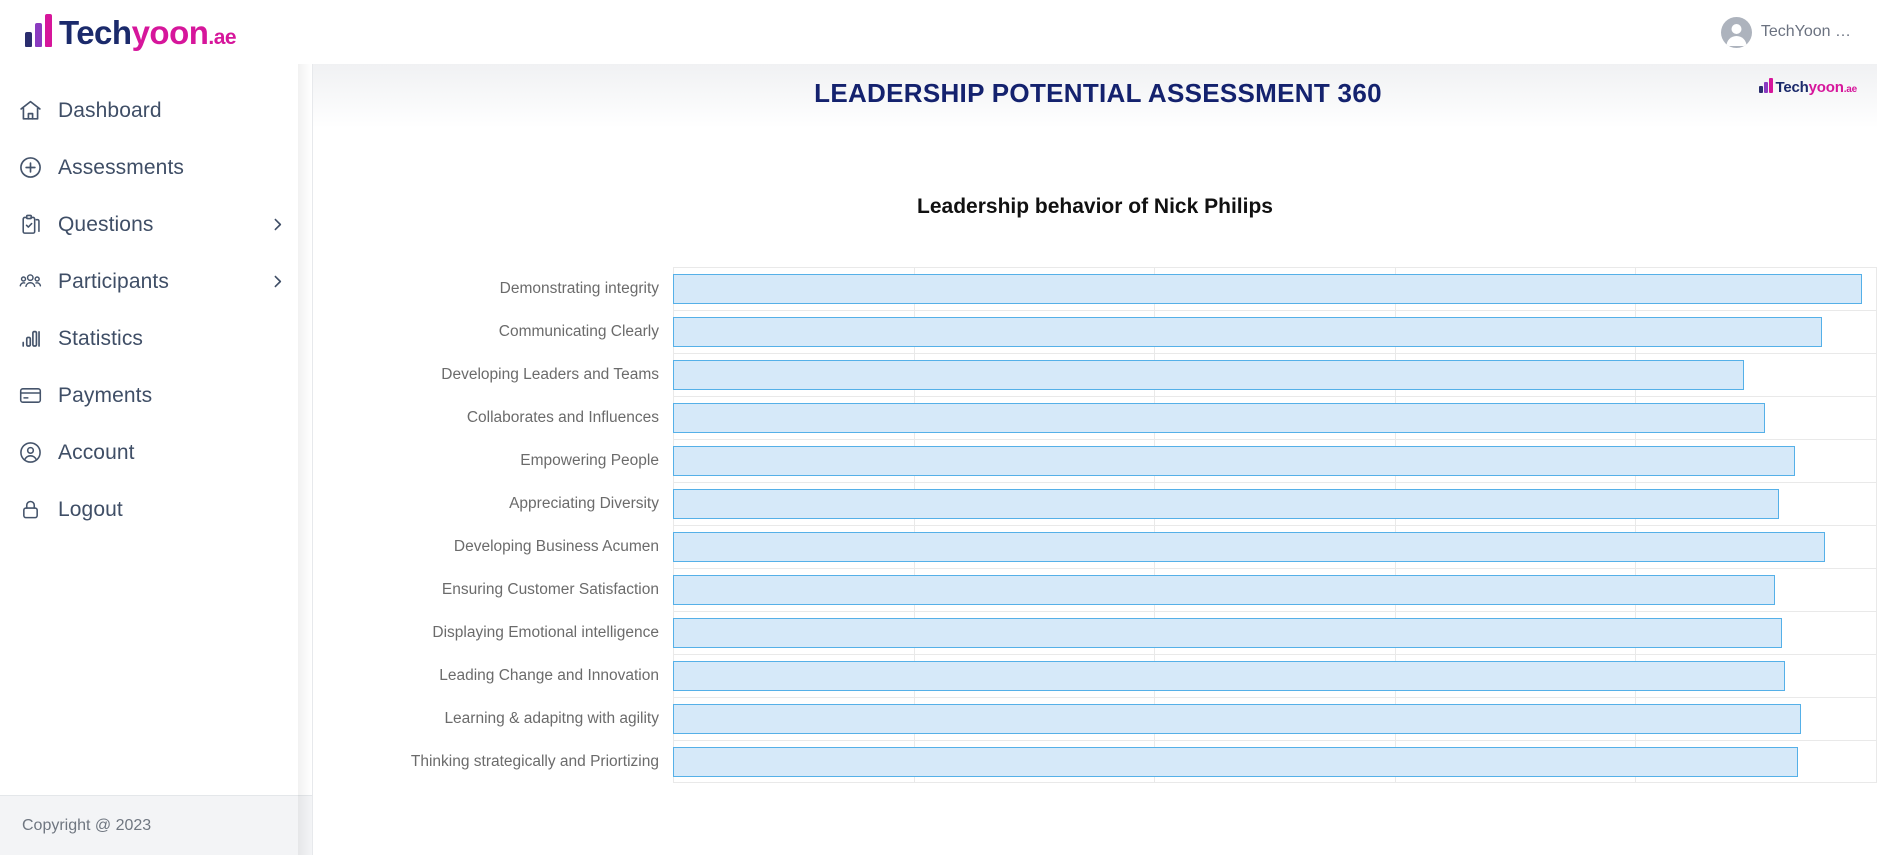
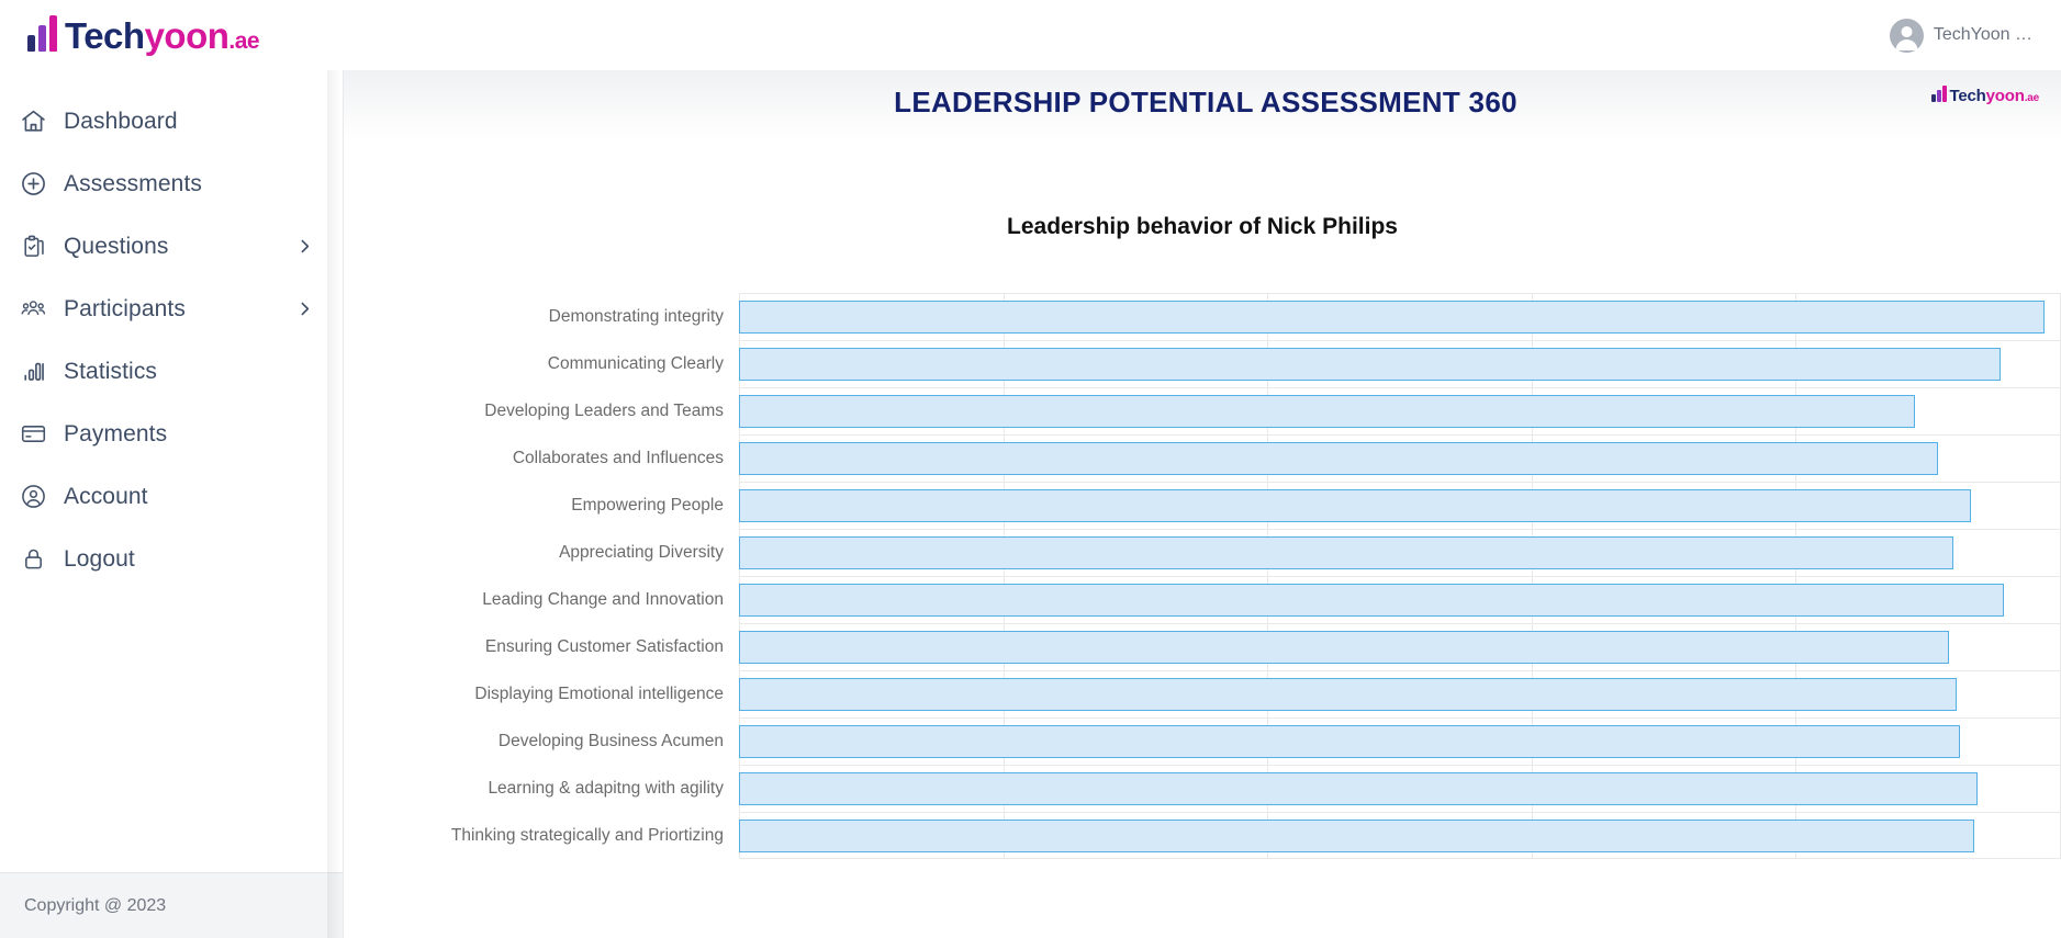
  Techyoon.ae
  TechYoon …
  Dashboard
  Assessments
  Questions
  Participants
  Statistics
  Payments
  Account
  Logout
  Copyright @ 2023
  LEADERSHIP POTENTIAL ASSESSMENT 360
  Techyoon.ae
  Leadership behavior of Nick Philips
  Demonstrating integrity
  Communicating Clearly
  Developing Leaders and Teams
  Collaborates and Influences
  Empowering People
  Appreciating Diversity
- Developing Business Acumen
+ Leading Change and Innovation
  Ensuring Customer Satisfaction
  Displaying Emotional intelligence
- Leading Change and Innovation
+ Developing Business Acumen
  Learning & adapitng with agility
  Thinking strategically and Priortizing
